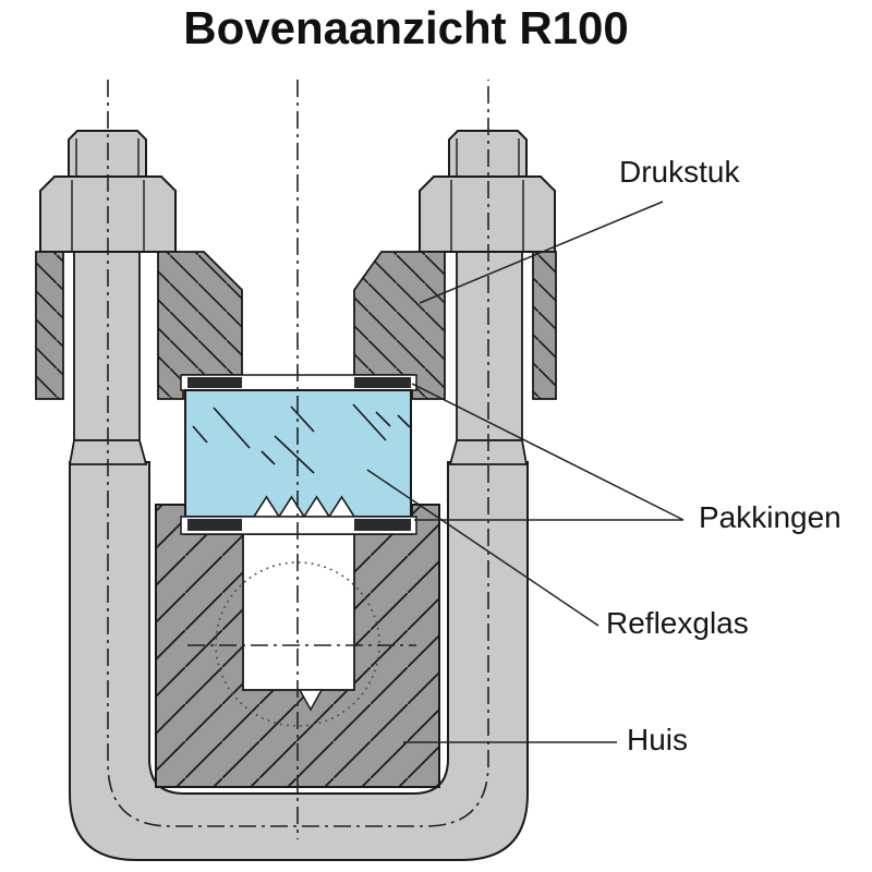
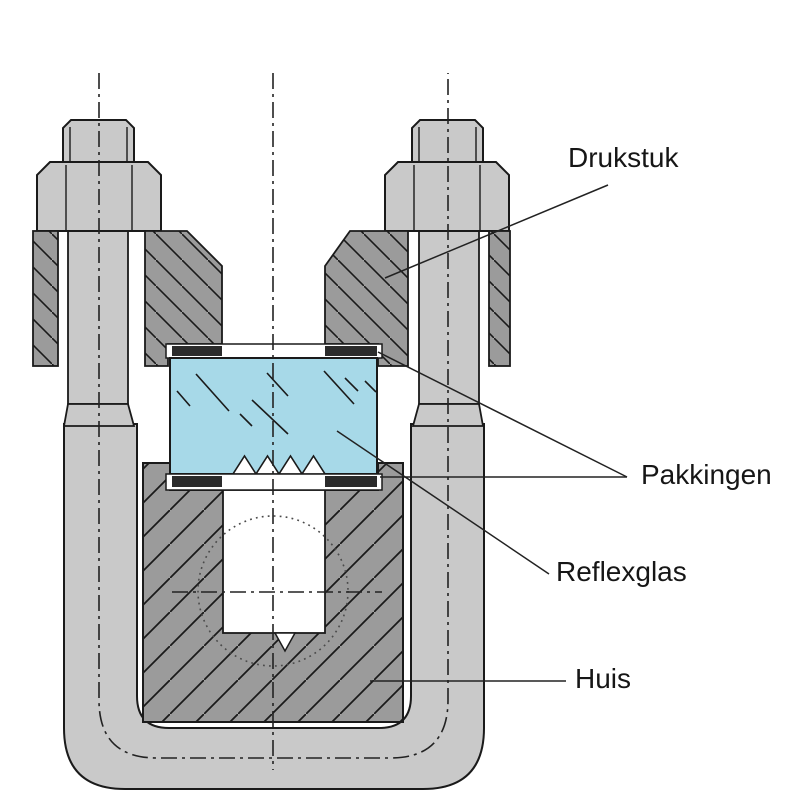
- Bovenaanzicht R100
  Drukstuk
  Pakkingen
  Reflexglas
  Huis
